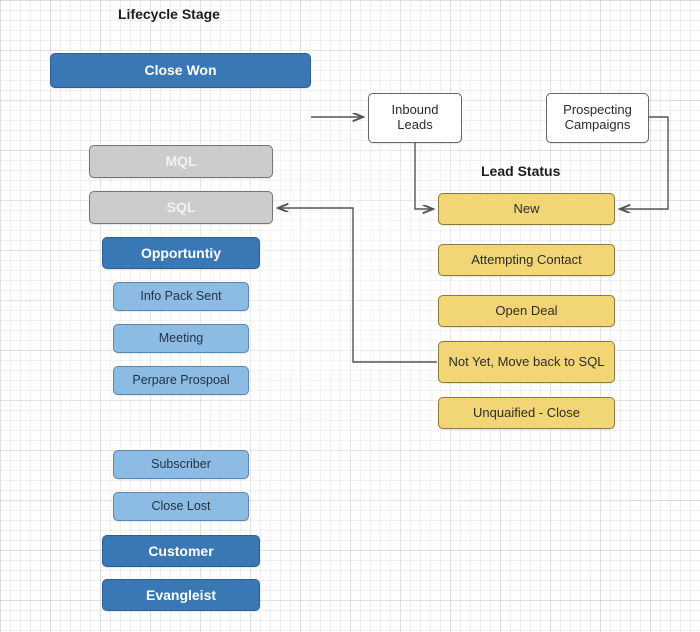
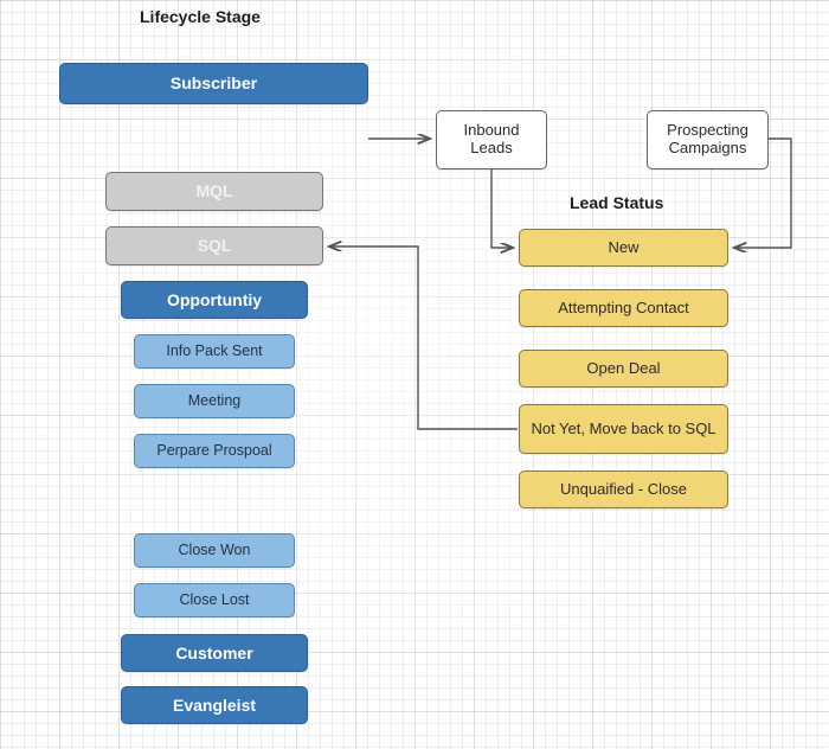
  Lifecycle Stage
  Lead Status
- Close Won
+ Subscriber
  MQL
  SQL
  Opportuntiy
  Info Pack Sent
  Meeting
  Perpare Prospoal
- Subscriber
+ Close Won
  Close Lost
  Customer
  Evangleist
  Inbound
  Leads
  Prospecting
  Campaigns
  New
  Attempting Contact
  Open Deal
  Not Yet, Move back to SQL
  Unquaified - Close
